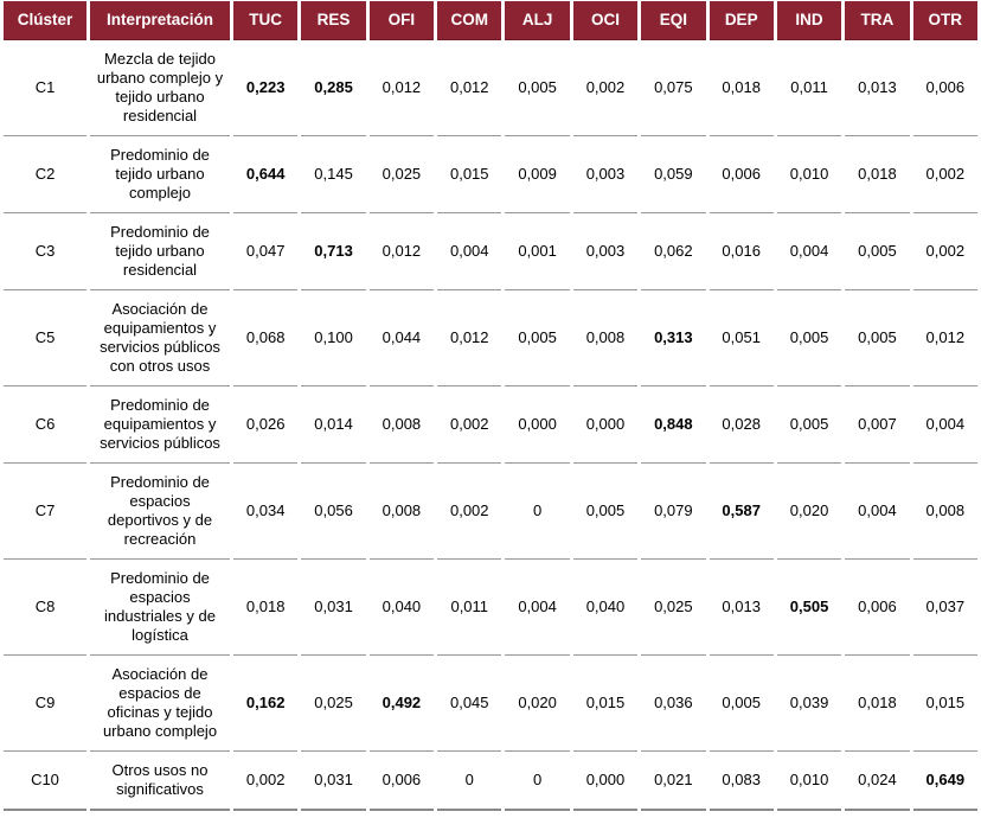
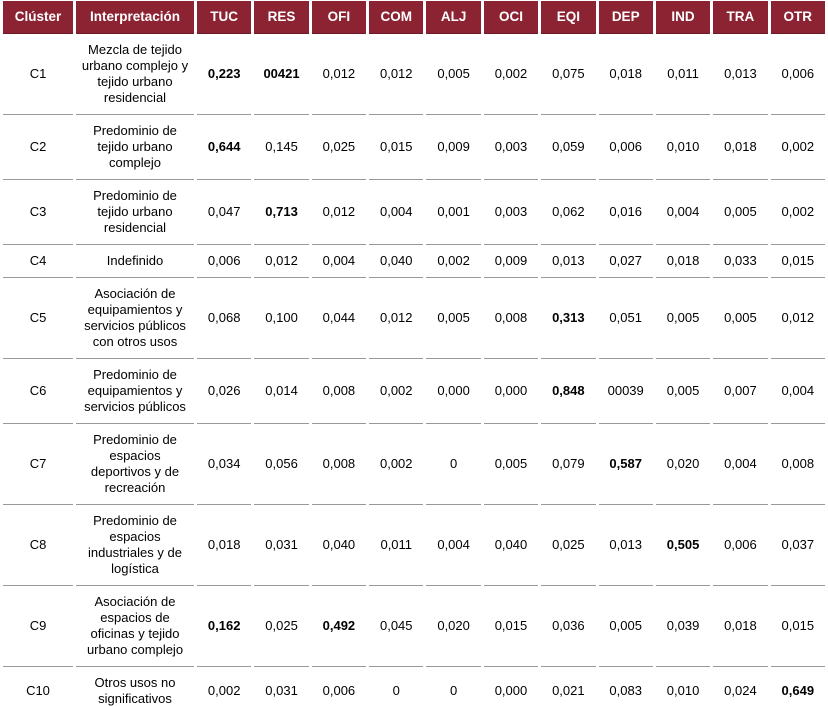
  Clúster	Interpretación	TUC	RES	OFI	COM	ALJ	OCI	EQI	DEP	IND	TRA	OTR
- C1	Mezcla de tejido urbano complejo y tejido urbano residencial	0,223	0,285	0,012	0,012	0,005	0,002	0,075	0,018	0,011	0,013	0,006
+ C1	Mezcla de tejido urbano complejo y tejido urbano residencial	0,223	00421	0,012	0,012	0,005	0,002	0,075	0,018	0,011	0,013	0,006
  C2	Predominio de tejido urbano complejo	0,644	0,145	0,025	0,015	0,009	0,003	0,059	0,006	0,010	0,018	0,002
  C3	Predominio de tejido urbano residencial	0,047	0,713	0,012	0,004	0,001	0,003	0,062	0,016	0,004	0,005	0,002
+ C4	Indefinido	0,006	0,012	0,004	0,040	0,002	0,009	0,013	0,027	0,018	0,033	0,015
  C5	Asociación de equipamientos y servicios públicos con otros usos	0,068	0,100	0,044	0,012	0,005	0,008	0,313	0,051	0,005	0,005	0,012
- C6	Predominio de equipamientos y servicios públicos	0,026	0,014	0,008	0,002	0,000	0,000	0,848	0,028	0,005	0,007	0,004
+ C6	Predominio de equipamientos y servicios públicos	0,026	0,014	0,008	0,002	0,000	0,000	0,848	00039	0,005	0,007	0,004
  C7	Predominio de espacios deportivos y de recreación	0,034	0,056	0,008	0,002	0	0,005	0,079	0,587	0,020	0,004	0,008
  C8	Predominio de espacios industriales y de logística	0,018	0,031	0,040	0,011	0,004	0,040	0,025	0,013	0,505	0,006	0,037
  C9	Asociación de espacios de oficinas y tejido urbano complejo	0,162	0,025	0,492	0,045	0,020	0,015	0,036	0,005	0,039	0,018	0,015
  C10	Otros usos no significativos	0,002	0,031	0,006	0	0	0,000	0,021	0,083	0,010	0,024	0,649
